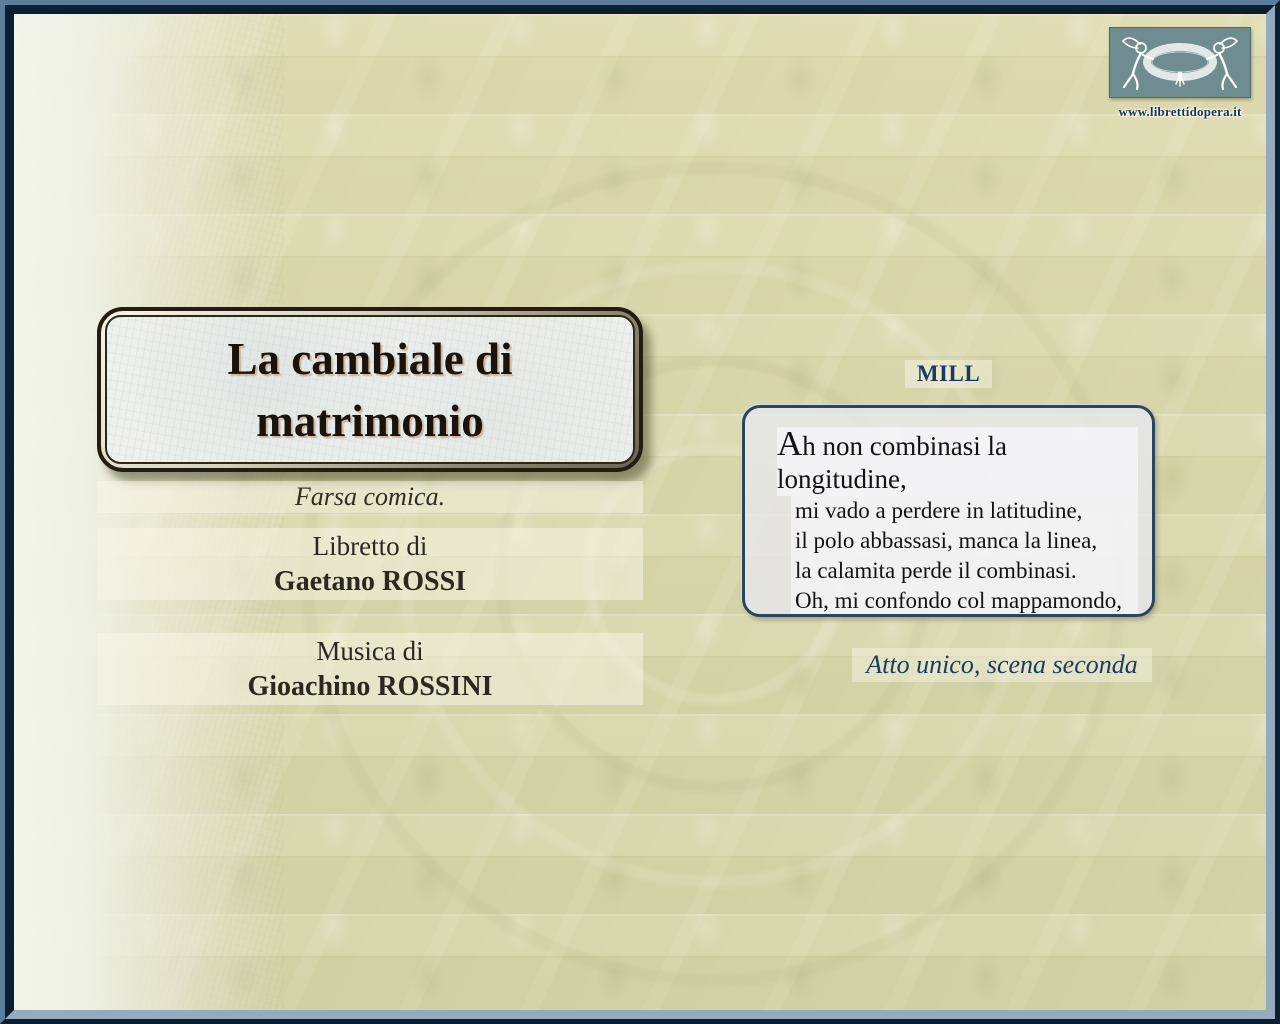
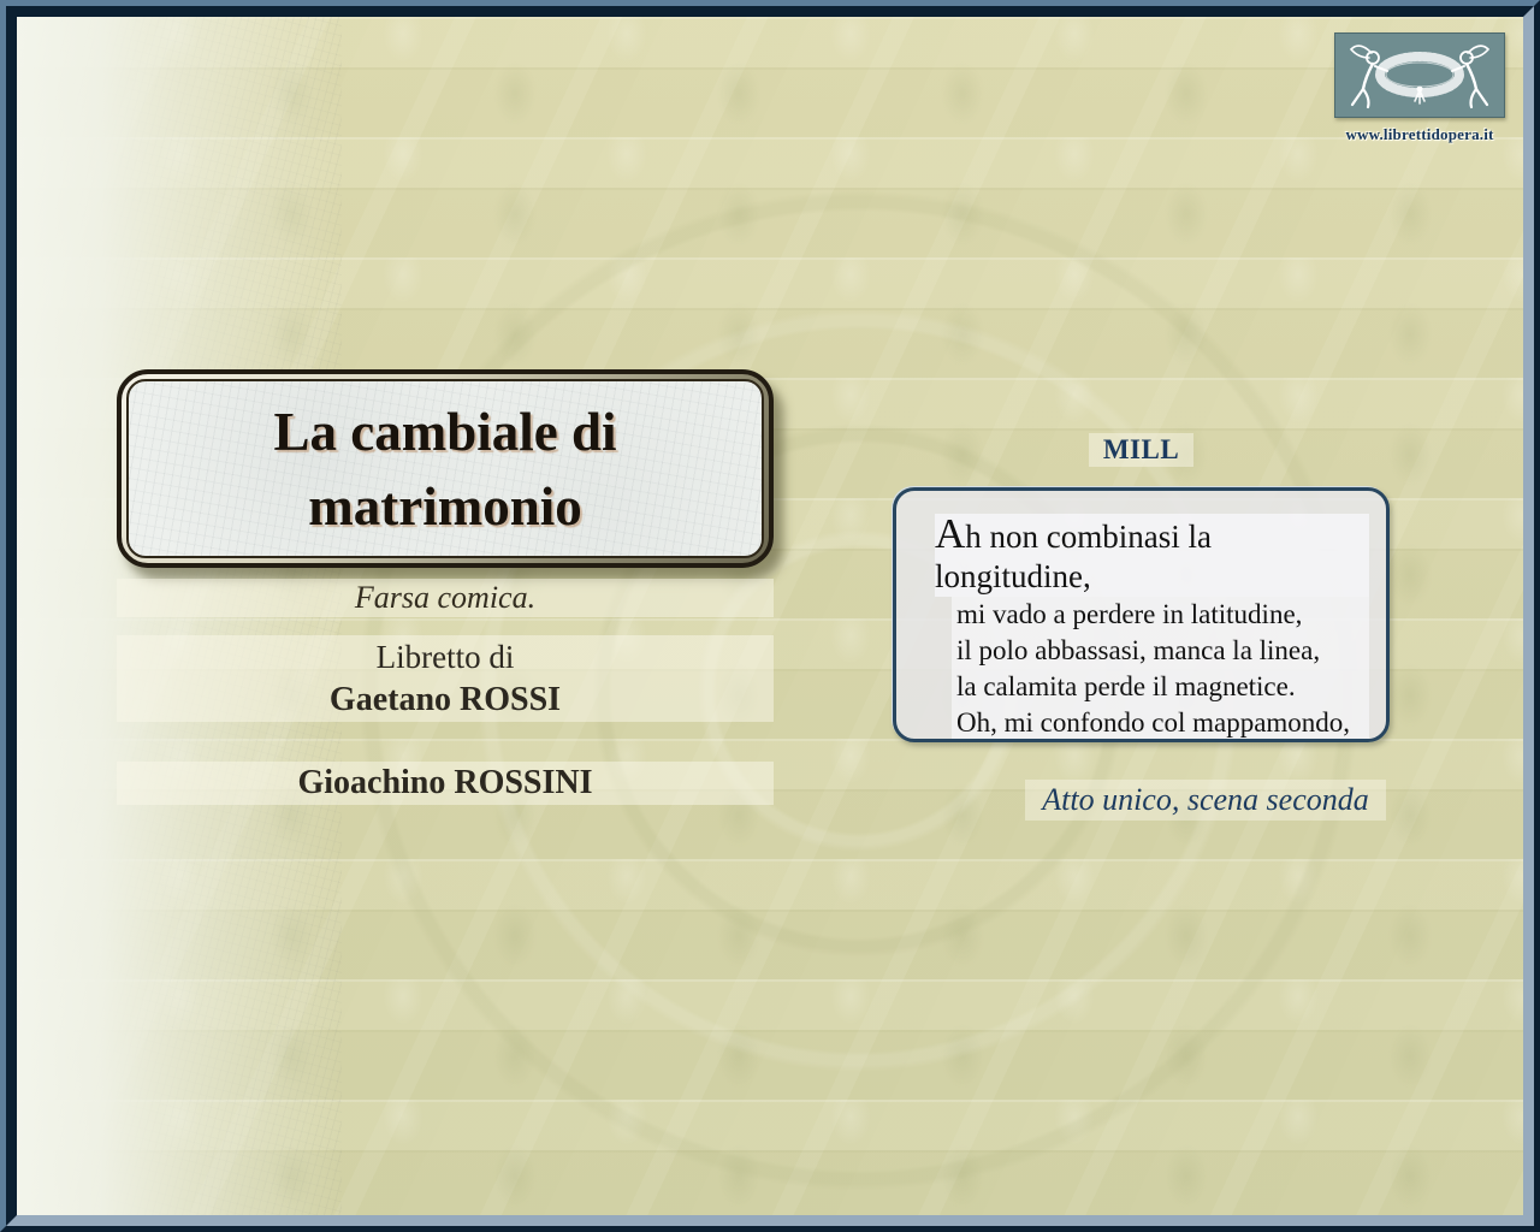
  www.librettidopera.it
  La cambiale di
  matrimonio
  Farsa comica.
  Libretto di
  Gaetano ROSSI
- Musica di
  Gioachino ROSSINI
  MILL
  Ah non combinasi la longitudine,
  mi vado a perdere in latitudine,
  il polo abbassasi, manca la linea,
- la calamita perde il combinasi.
+ la calamita perde il magnetice.
  Oh, mi confondo col mappamondo,
  Atto unico, scena seconda
